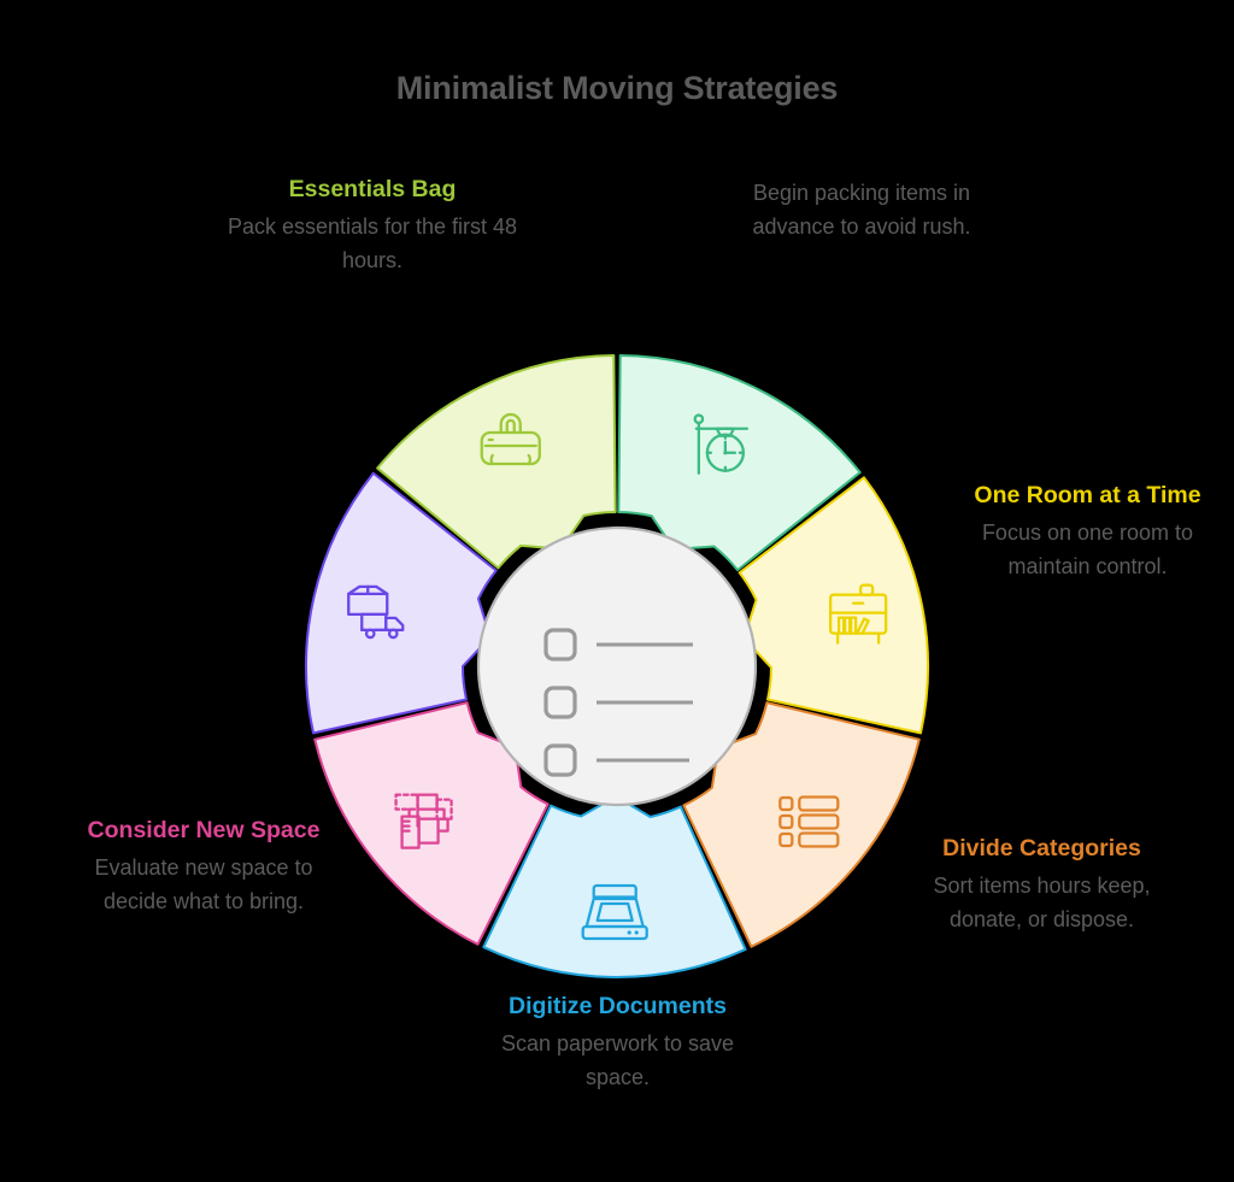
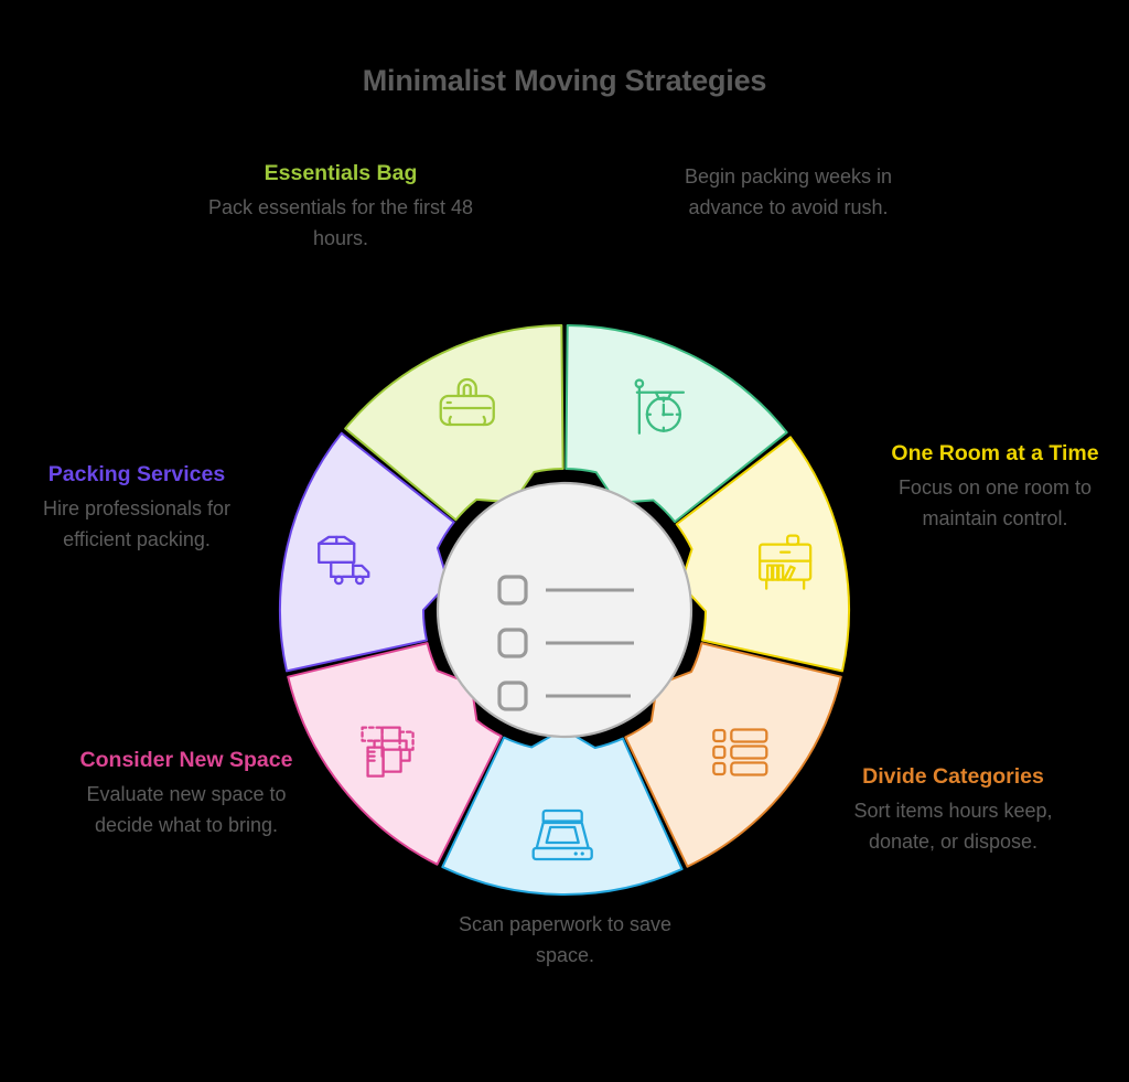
  Minimalist Moving Strategies
  Essentials Bag
  Pack essentials for the first 48 hours.
- Begin packing items in advance to avoid rush.
+ Begin packing weeks in advance to avoid rush.
  One Room at a Time
  Focus on one room to maintain control.
  Divide Categories
  Sort items hours keep, donate, or dispose.
- Digitize Documents
  Scan paperwork to save space.
  Consider New Space
  Evaluate new space to decide what to bring.
+ Packing Services
+ Hire professionals for efficient packing.
